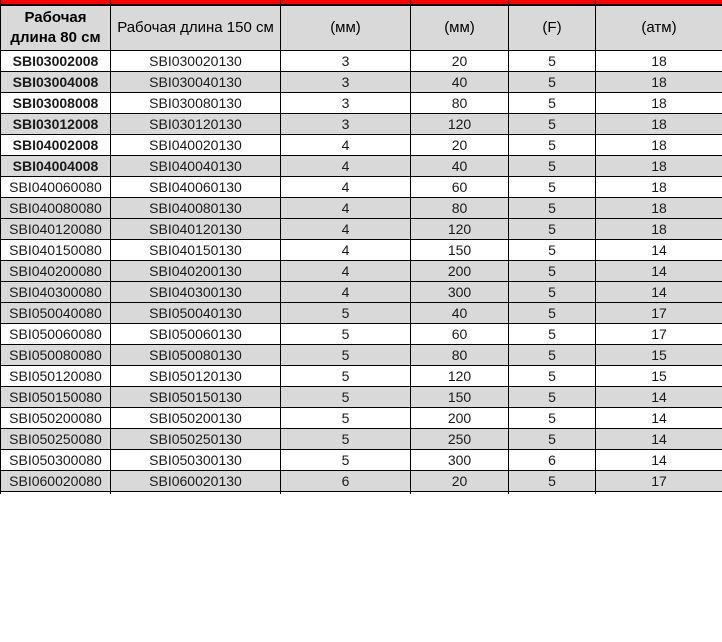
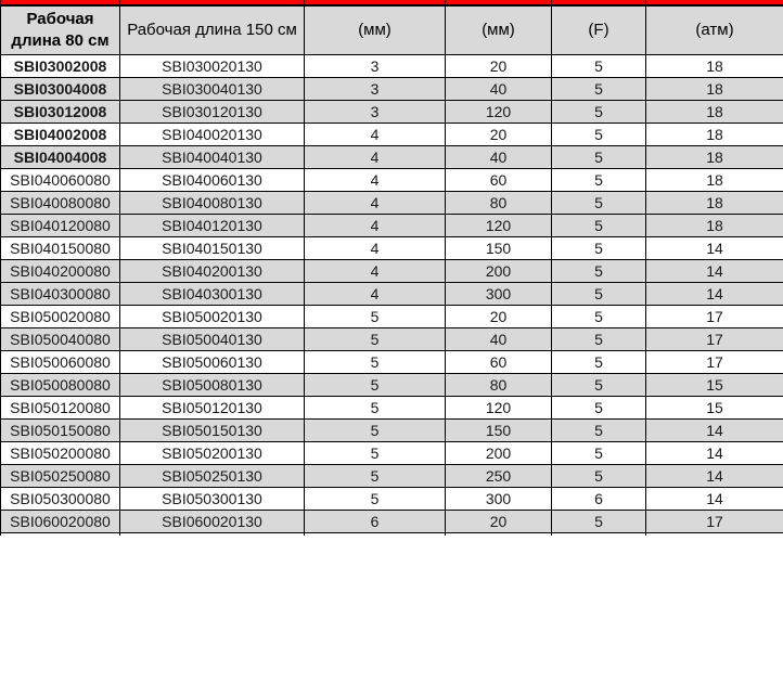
  Рабочая длина 80 см	Рабочая длина 150 см	(мм)	(мм)	(F)	(атм)
  SBI03002008	SBI030020130	3	20	5	18
  SBI03004008	SBI030040130	3	40	5	18
- SBI03008008	SBI030080130	3	80	5	18
  SBI03012008	SBI030120130	3	120	5	18
  SBI04002008	SBI040020130	4	20	5	18
  SBI04004008	SBI040040130	4	40	5	18
  SBI040060080	SBI040060130	4	60	5	18
  SBI040080080	SBI040080130	4	80	5	18
  SBI040120080	SBI040120130	4	120	5	18
  SBI040150080	SBI040150130	4	150	5	14
  SBI040200080	SBI040200130	4	200	5	14
  SBI040300080	SBI040300130	4	300	5	14
+ SBI050020080	SBI050020130	5	20	5	17
  SBI050040080	SBI050040130	5	40	5	17
  SBI050060080	SBI050060130	5	60	5	17
  SBI050080080	SBI050080130	5	80	5	15
  SBI050120080	SBI050120130	5	120	5	15
  SBI050150080	SBI050150130	5	150	5	14
  SBI050200080	SBI050200130	5	200	5	14
  SBI050250080	SBI050250130	5	250	5	14
  SBI050300080	SBI050300130	5	300	6	14
  SBI060020080	SBI060020130	6	20	5	17
